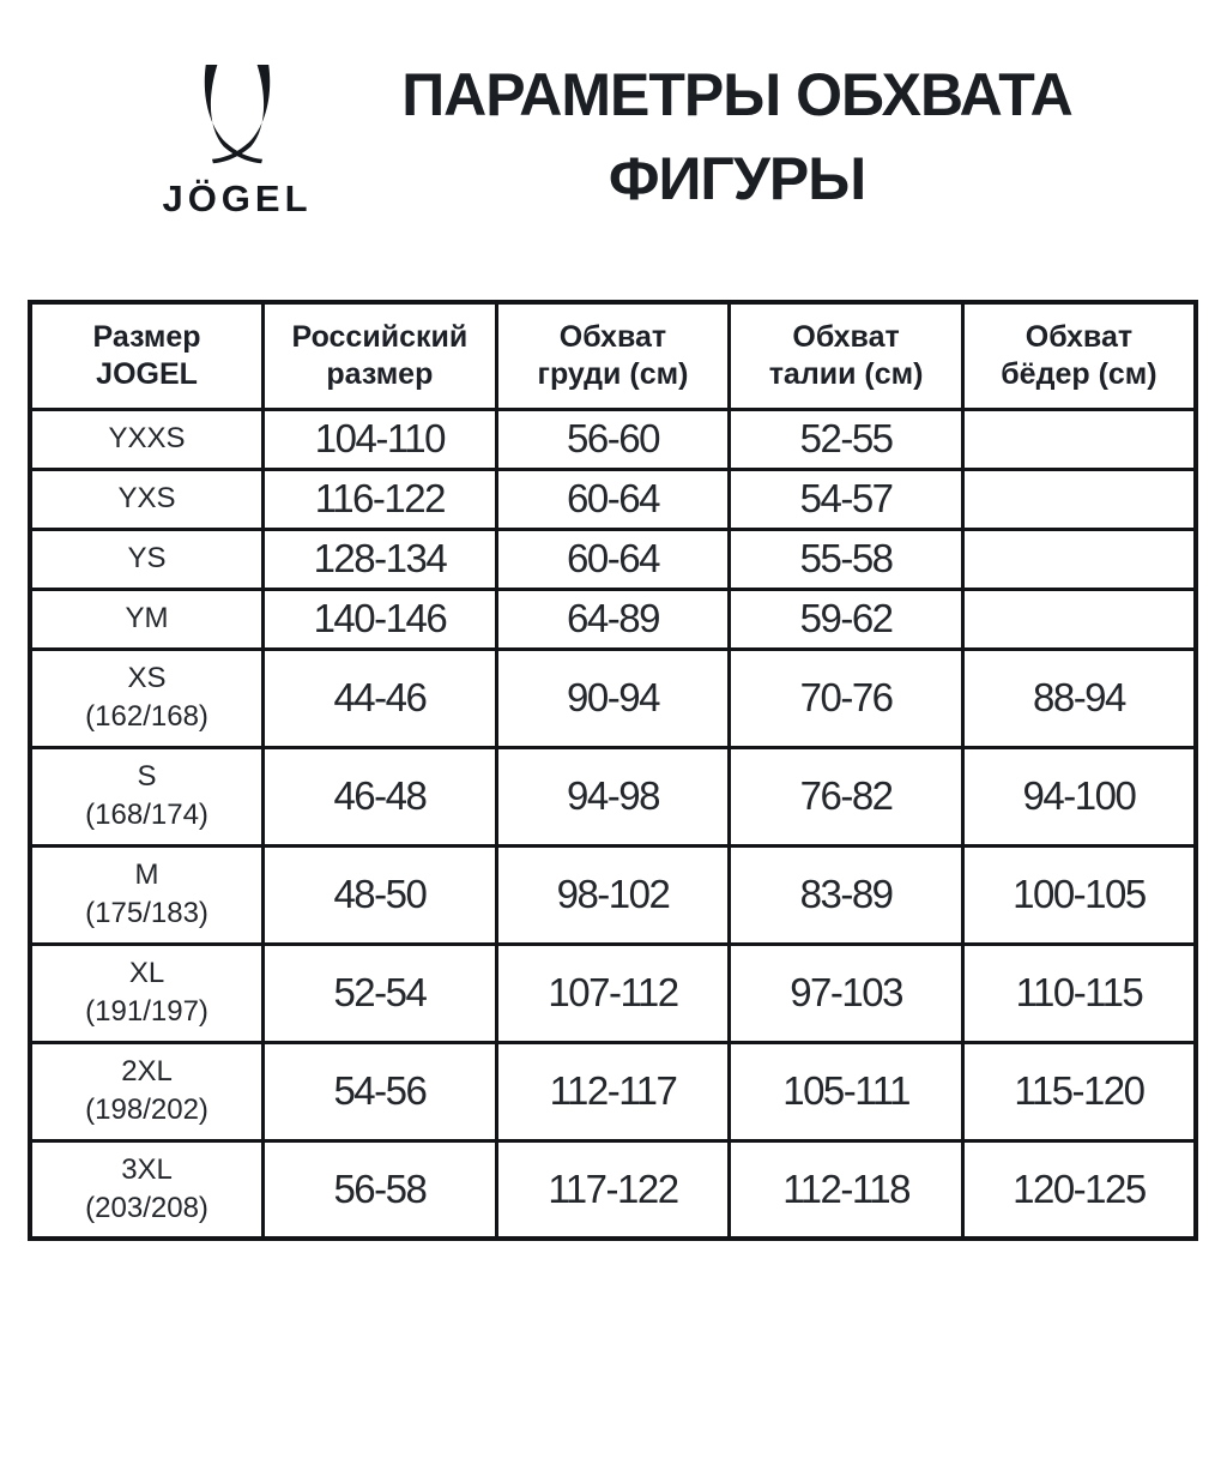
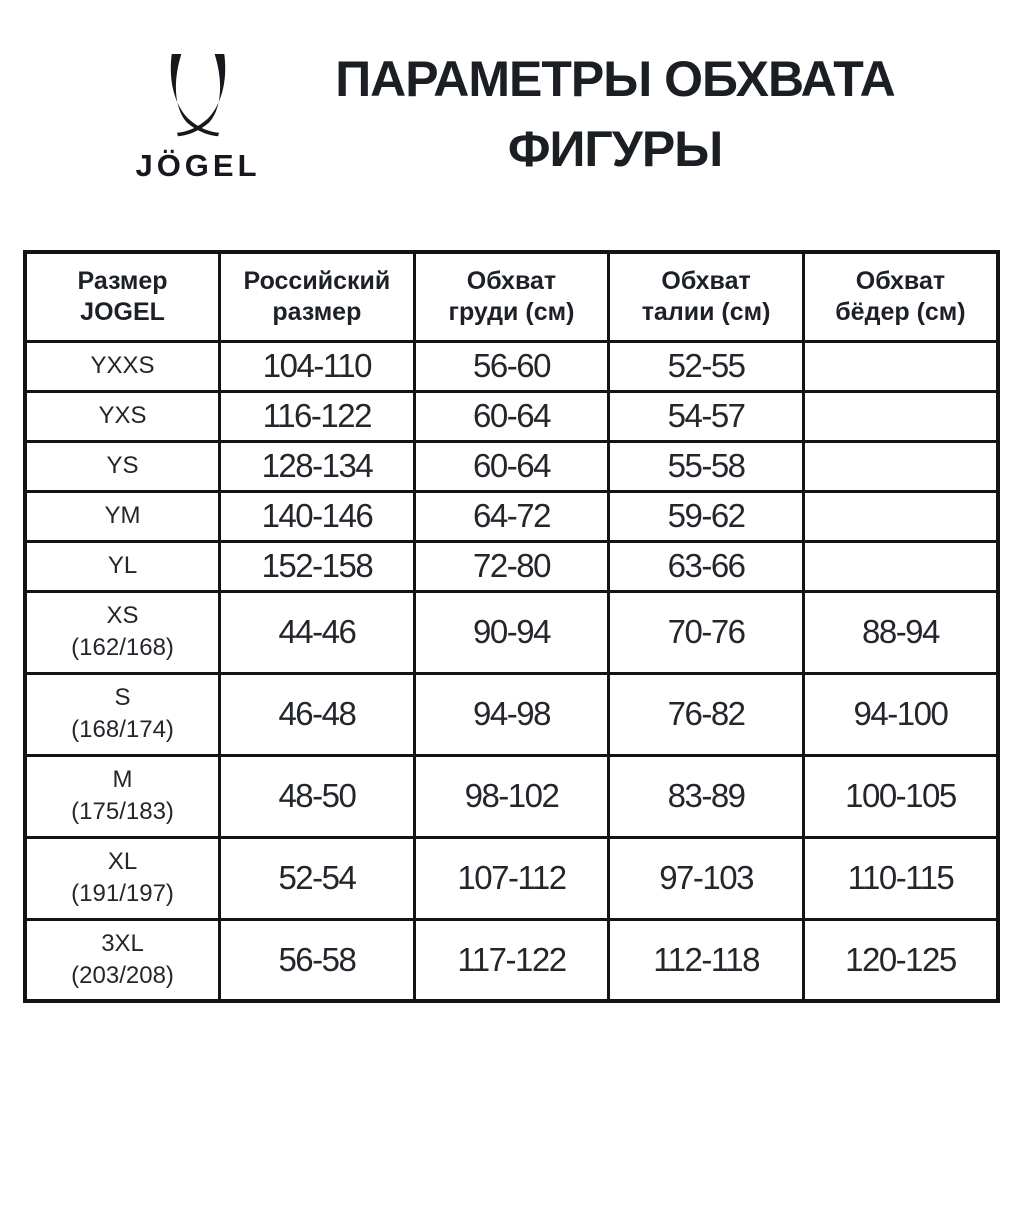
  JÖGEL
  ПАРАМЕТРЫ ОБХВАТА
  ФИГУРЫ
  Размер JOGEL	Российский размер	Обхват груди (см)	Обхват талии (см)	Обхват бёдер (см)
  YXXS	104-110	56-60	52-55
  YXS	116-122	60-64	54-57
  YS	128-134	60-64	55-58
- YM	140-146	64-89	59-62
+ YM	140-146	64-72	59-62
+ YL	152-158	72-80	63-66
  XS(162/168)	44-46	90-94	70-76	88-94
  S(168/174)	46-48	94-98	76-82	94-100
  M(175/183)	48-50	98-102	83-89	100-105
  XL(191/197)	52-54	107-112	97-103	110-115
- 2XL(198/202)	54-56	112-117	105-111	115-120
  3XL(203/208)	56-58	117-122	112-118	120-125
